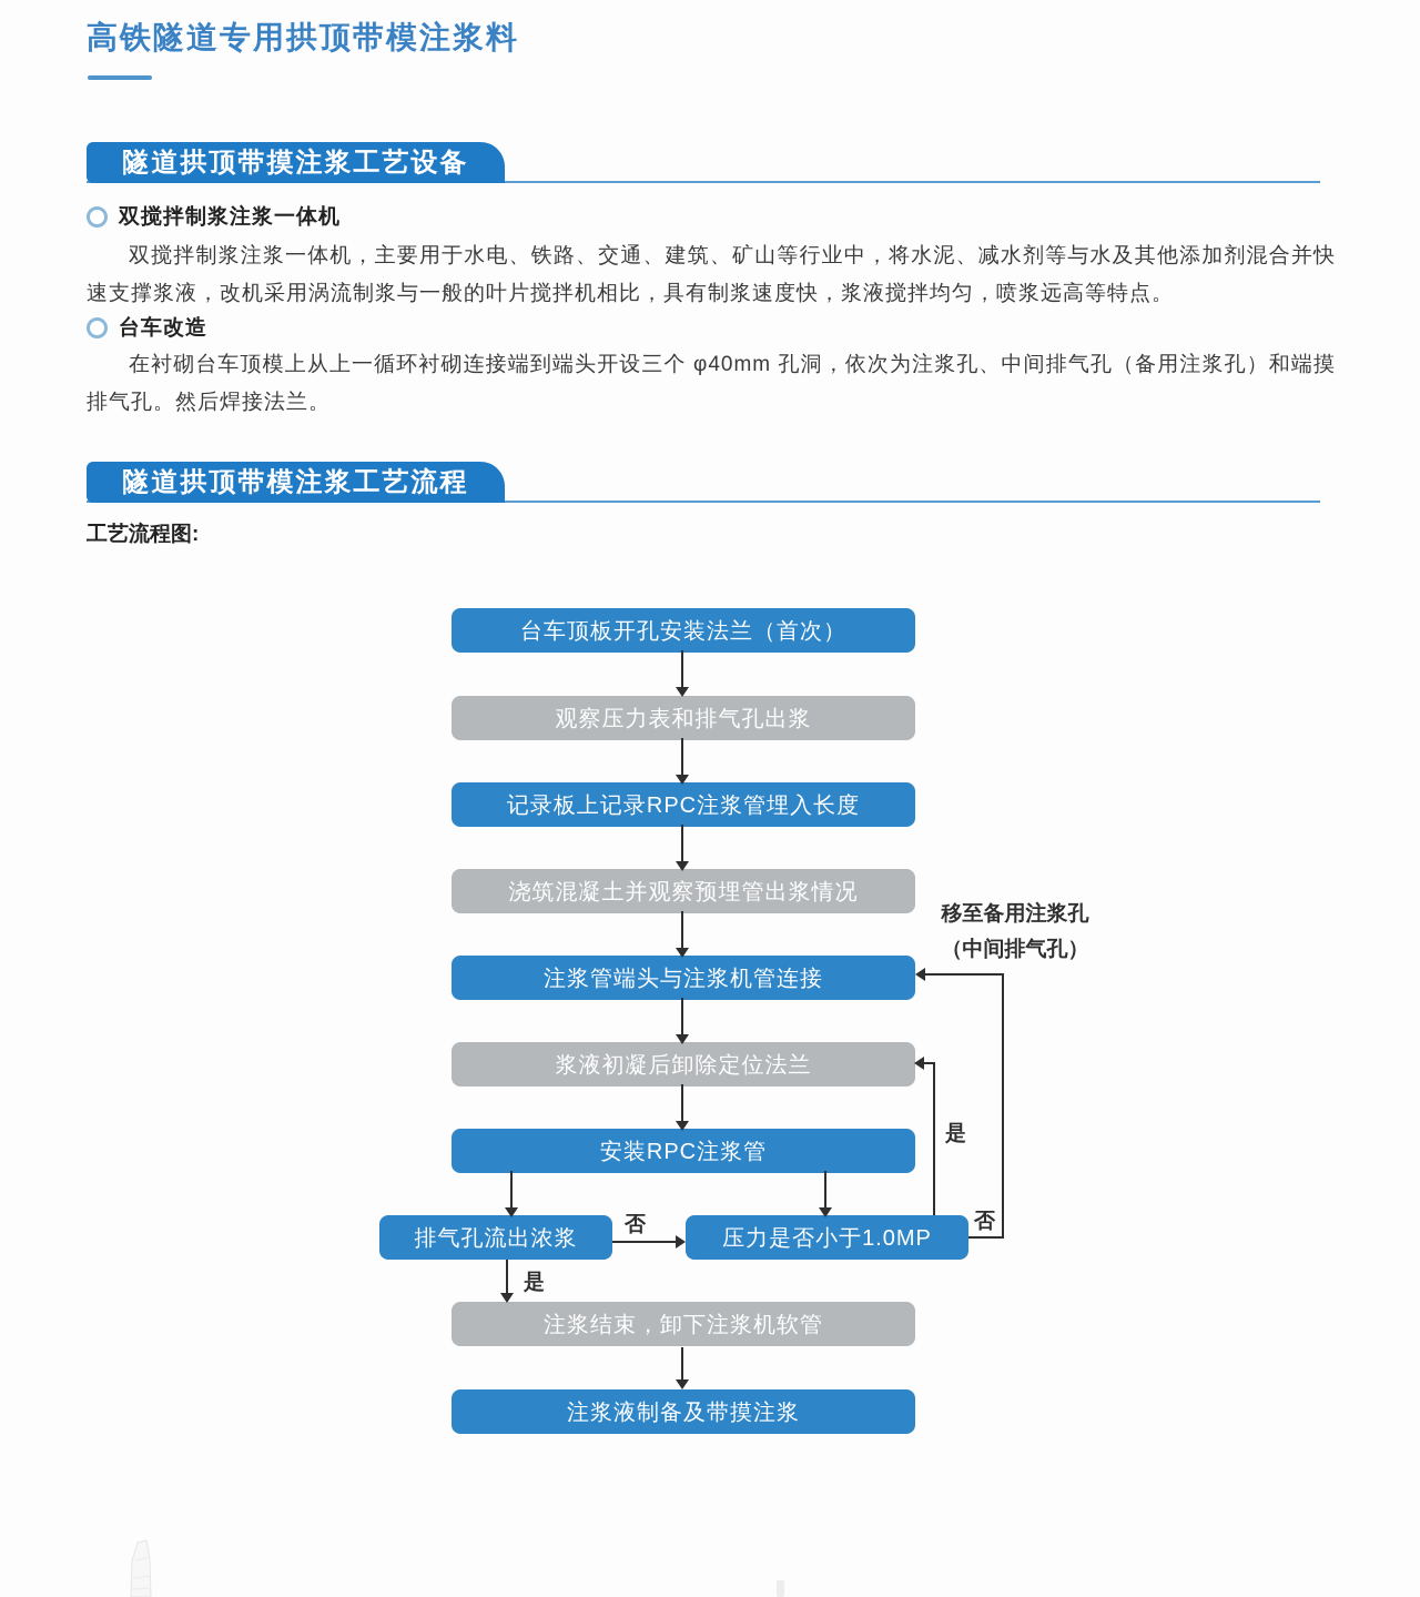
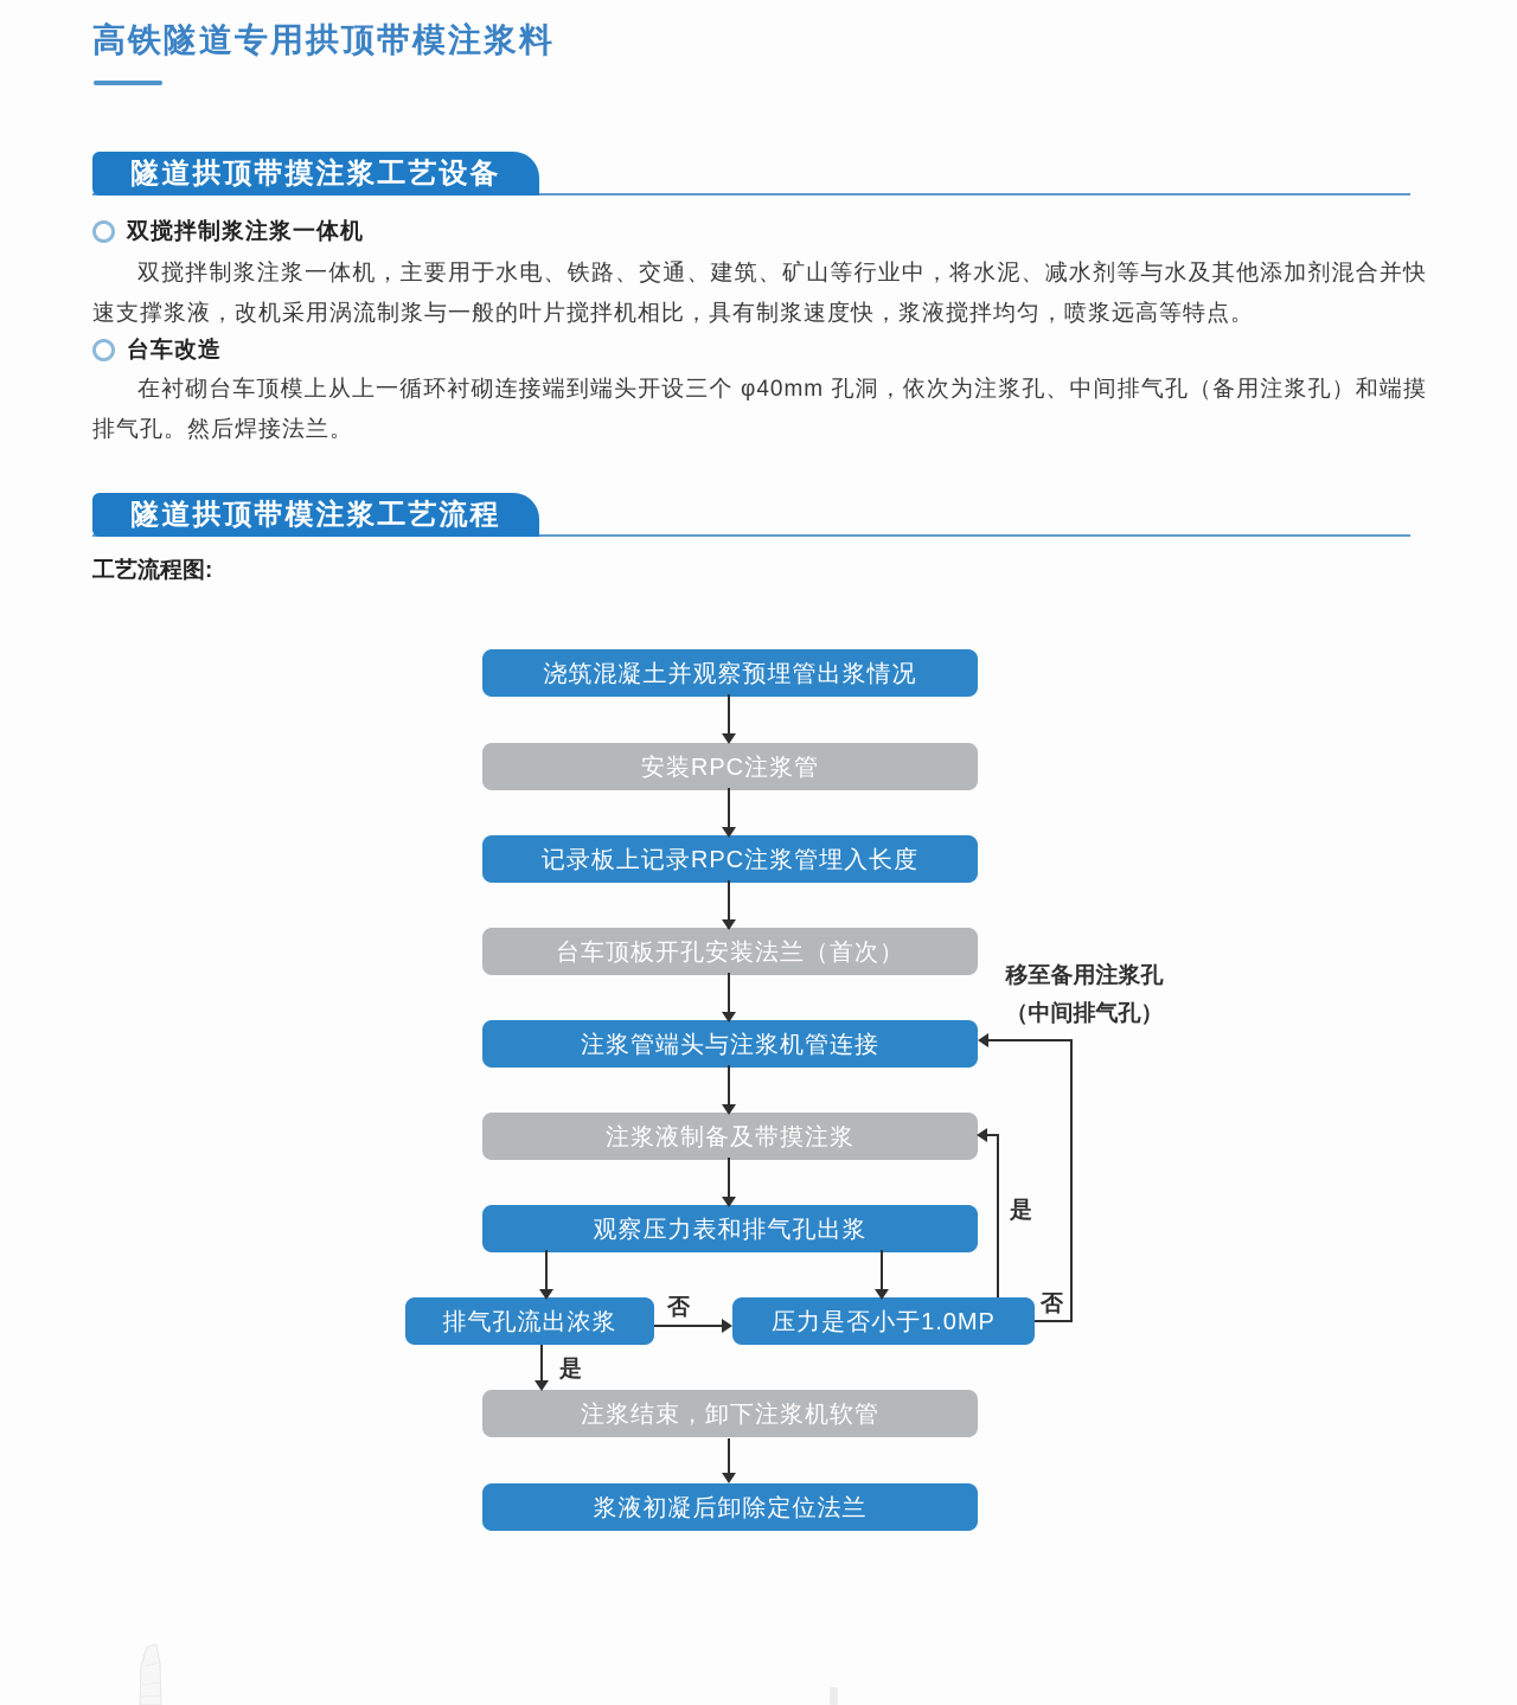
  高铁隧道专用拱顶带模注浆料
  隧道拱顶带摸注浆工艺设备
  双搅拌制浆注浆一体机
  双搅拌制浆注浆一体机，主要用于水电、铁路、交通、建筑、矿山等行业中，将水泥、减水剂等与水及其他添加剂混合并快速支撑浆液，改机采用涡流制浆与一般的叶片搅拌机相比，具有制浆速度快，浆液搅拌均匀，喷浆远高等特点。
  台车改造
  在衬砌台车顶模上从上一循环衬砌连接端到端头开设三个 φ40mm 孔洞，依次为注浆孔、中间排气孔（备用注浆孔）和端摸排气孔。然后焊接法兰。
  隧道拱顶带模注浆工艺流程
  工艺流程图:
- 台车顶板开孔安装法兰（首次）
+ 浇筑混凝土并观察预埋管出浆情况
- 观察压力表和排气孔出浆
+ 安装RPC注浆管
  记录板上记录RPC注浆管埋入长度
- 浇筑混凝土并观察预埋管出浆情况
+ 台车顶板开孔安装法兰（首次）
  注浆管端头与注浆机管连接
- 浆液初凝后卸除定位法兰
+ 注浆液制备及带摸注浆
- 安装RPC注浆管
+ 观察压力表和排气孔出浆
  排气孔流出浓浆
  压力是否小于1.0MP
  注浆结束，卸下注浆机软管
- 注浆液制备及带摸注浆
+ 浆液初凝后卸除定位法兰
  否
  是
  是
  否
  移至备用注浆孔
  （中间排气孔）
